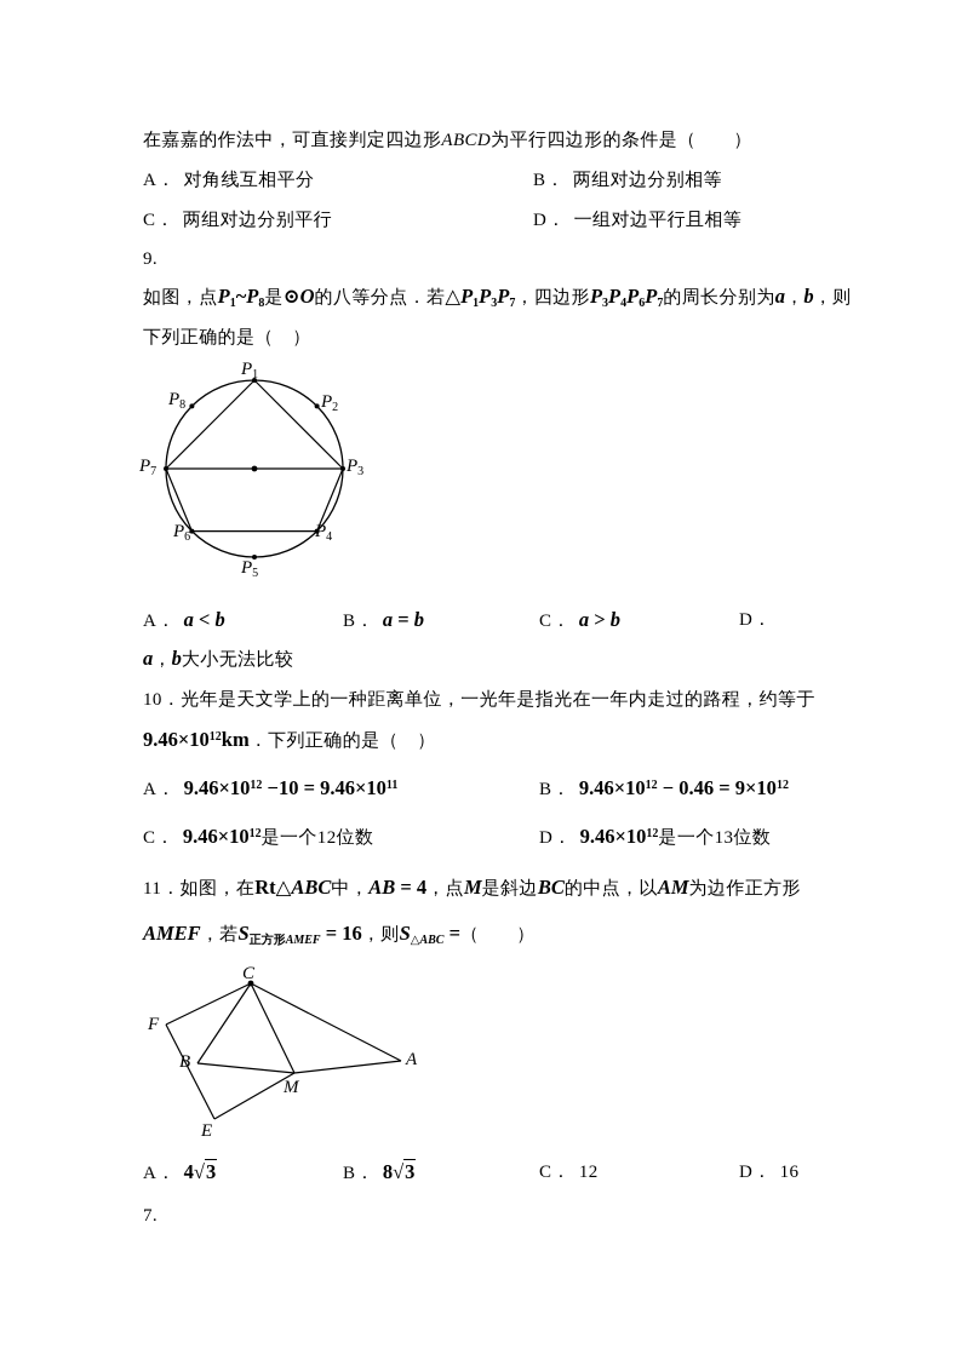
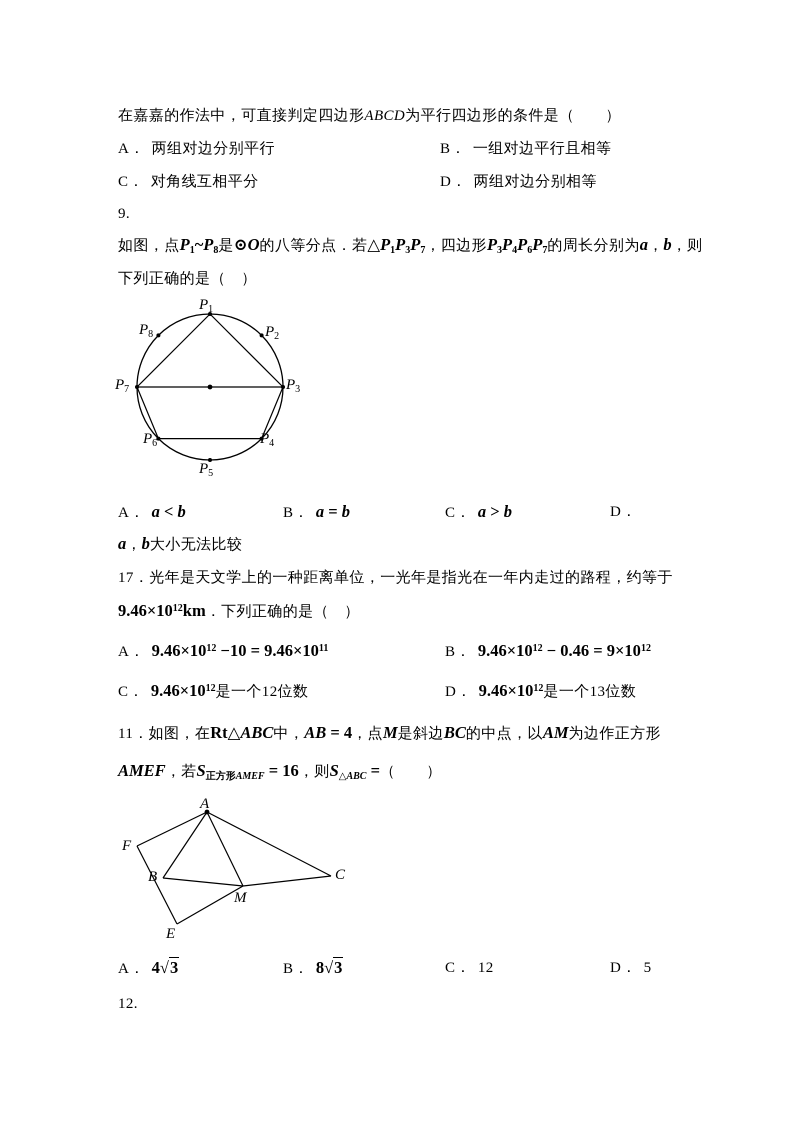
  在嘉嘉的作法中，可直接判定四边形ABCD为平行四边形的条件是（ ）
- A． 对角线互相平分
+ A． 两组对边分别平行
- B． 两组对边分别相等
+ B． 一组对边平行且相等
- C． 两组对边分别平行
+ C． 对角线互相平分
- D． 一组对边平行且相等
+ D． 两组对边分别相等
  9.
  如图，点P1~P8是⊙O的八等分点．若△P1P3P7，四边形P3P4P6P7的周长分别为a，b，则
  下列正确的是（ ）
  P1
  P2
  P3
  P4
  P5
  P6
  P7
  P8
  A． a < b
  B． a = b
  C． a > b
  D．
  a，b大小无法比较
- 10．光年是天文学上的一种距离单位，一光年是指光在一年内走过的路程，约等于
+ 17．光年是天文学上的一种距离单位，一光年是指光在一年内走过的路程，约等于
  9.46×1012km．下列正确的是（ ）
  A． 9.46×1012 −10 = 9.46×1011
  B． 9.46×1012 − 0.46 = 9×1012
  C． 9.46×1012是一个12位数
  D． 9.46×1012是一个13位数
  11．如图，在Rt△ABC中，AB = 4，点M是斜边BC的中点，以AM为边作正方形
  AMEF，若S正方形AMEF = 16，则S△ABC =（ ）
- C
+ A
  F
  B
  M
- A
+ C
  E
  A． 4√3
  B． 8√3
  C． 12
- D． 16
+ D． 5
- 7.
+ 12.
